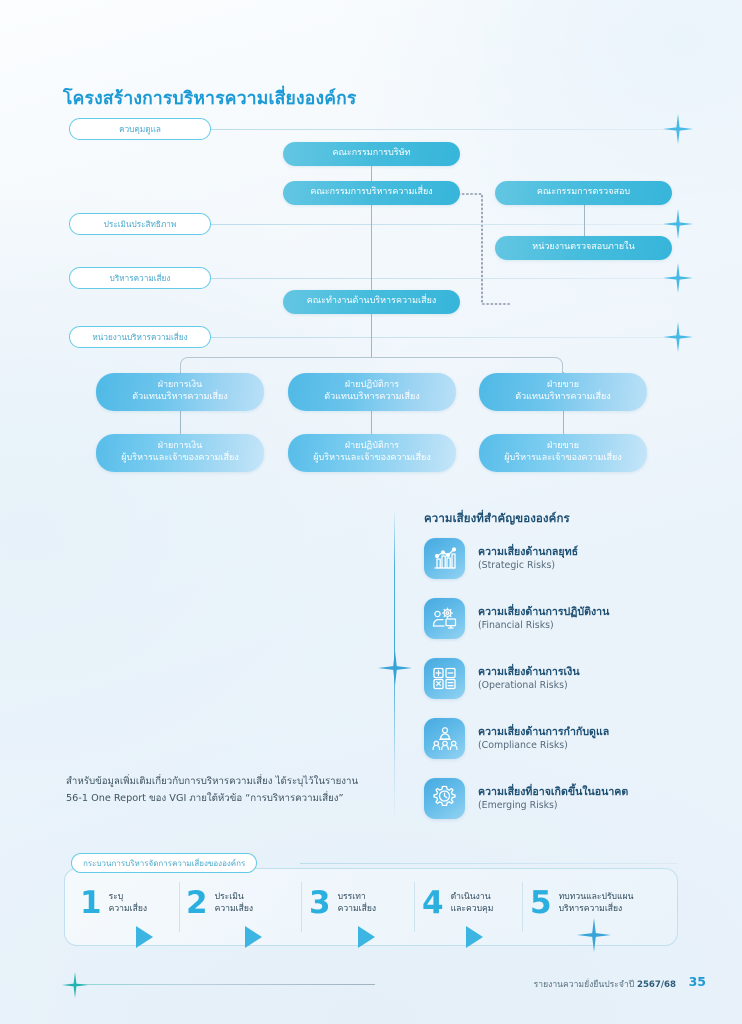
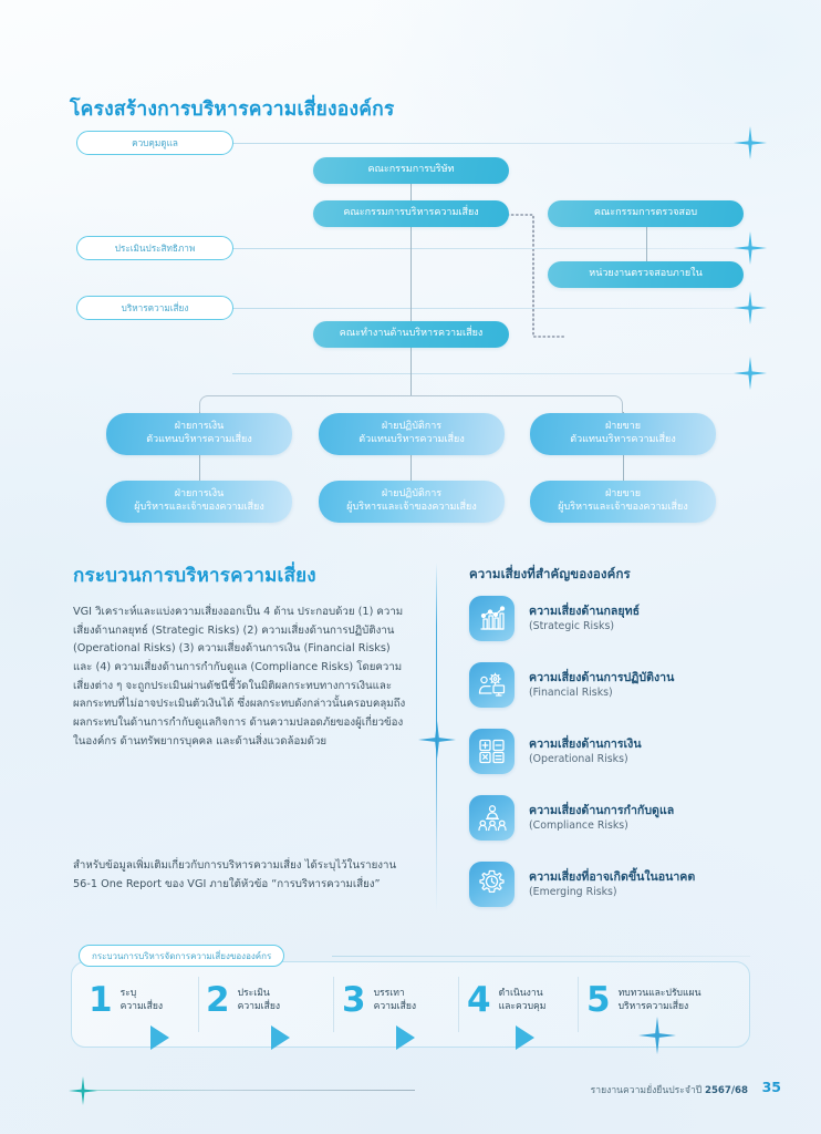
  โครงสร้างการบริหารความเสี่ยงองค์กร
  ควบคุมดูแล
  ประเมินประสิทธิภาพ
  บริหารความเสี่ยง
- หน่วยงานบริหารความเสี่ยง
  คณะกรรมการบริษัท
  คณะกรรมการบริหารความเสี่ยง
  คณะกรรมการตรวจสอบ
  หน่วยงานตรวจสอบภายใน
  คณะทำงานด้านบริหารความเสี่ยง
  ฝ่ายการเงิน
  ตัวแทนบริหารความเสี่ยง
  ฝ่ายปฏิบัติการ
  ตัวแทนบริหารความเสี่ยง
  ฝ่ายขาย
  ตัวแทนบริหารความเสี่ยง
  ฝ่ายการเงิน
  ผู้บริหารและเจ้าของความเสี่ยง
  ฝ่ายปฏิบัติการ
  ผู้บริหารและเจ้าของความเสี่ยง
  ฝ่ายขาย
  ผู้บริหารและเจ้าของความเสี่ยง
+ กระบวนการบริหารความเสี่ยง
+ VGI วิเคราะห์และแบ่งความเสี่ยงออกเป็น 4 ด้าน ประกอบด้วย (1) ความเสี่ยงด้านกลยุทธ์ (Strategic Risks) (2) ความเสี่ยงด้านการปฏิบัติงาน (Operational Risks) (3) ความเสี่ยงด้านการเงิน (Financial Risks) และ (4) ความเสี่ยงด้านการกำกับดูแล (Compliance Risks) โดยความเสี่ยงต่าง ๆ จะถูกประเมินผ่านดัชนีชี้วัดในมิติผลกระทบทางการเงินและผลกระทบที่ไม่อาจประเมินตัวเงินได้ ซึ่งผลกระทบดังกล่าวนั้นครอบคลุมถึงผลกระทบในด้านการกำกับดูแลกิจการ ด้านความปลอดภัยของผู้เกี่ยวข้องในองค์กร ด้านทรัพยากรบุคคล และด้านสิ่งแวดล้อมด้วย
  สำหรับข้อมูลเพิ่มเติมเกี่ยวกับการบริหารความเสี่ยง ได้ระบุไว้ในรายงาน 56-1 One Report ของ VGI ภายใต้หัวข้อ “การบริหารความเสี่ยง”
  ความเสี่ยงที่สำคัญขององค์กร
  ความเสี่ยงด้านกลยุทธ์
  (Strategic Risks)
  ความเสี่ยงด้านการปฏิบัติงาน
  (Financial Risks)
  ความเสี่ยงด้านการเงิน
  (Operational Risks)
  ความเสี่ยงด้านการกำกับดูแล
  (Compliance Risks)
  ความเสี่ยงที่อาจเกิดขึ้นในอนาคต
  (Emerging Risks)
  กระบวนการบริหารจัดการความเสี่ยงขององค์กร
  1
  ระบุ
  ความเสี่ยง
  2
  ประเมิน
  ความเสี่ยง
  3
  บรรเทา
  ความเสี่ยง
  4
  ดำเนินงาน
  และควบคุม
  5
  ทบทวนและปรับแผน
  บริหารความเสี่ยง
  รายงานความยั่งยืนประจำปี 2567/68
  35
